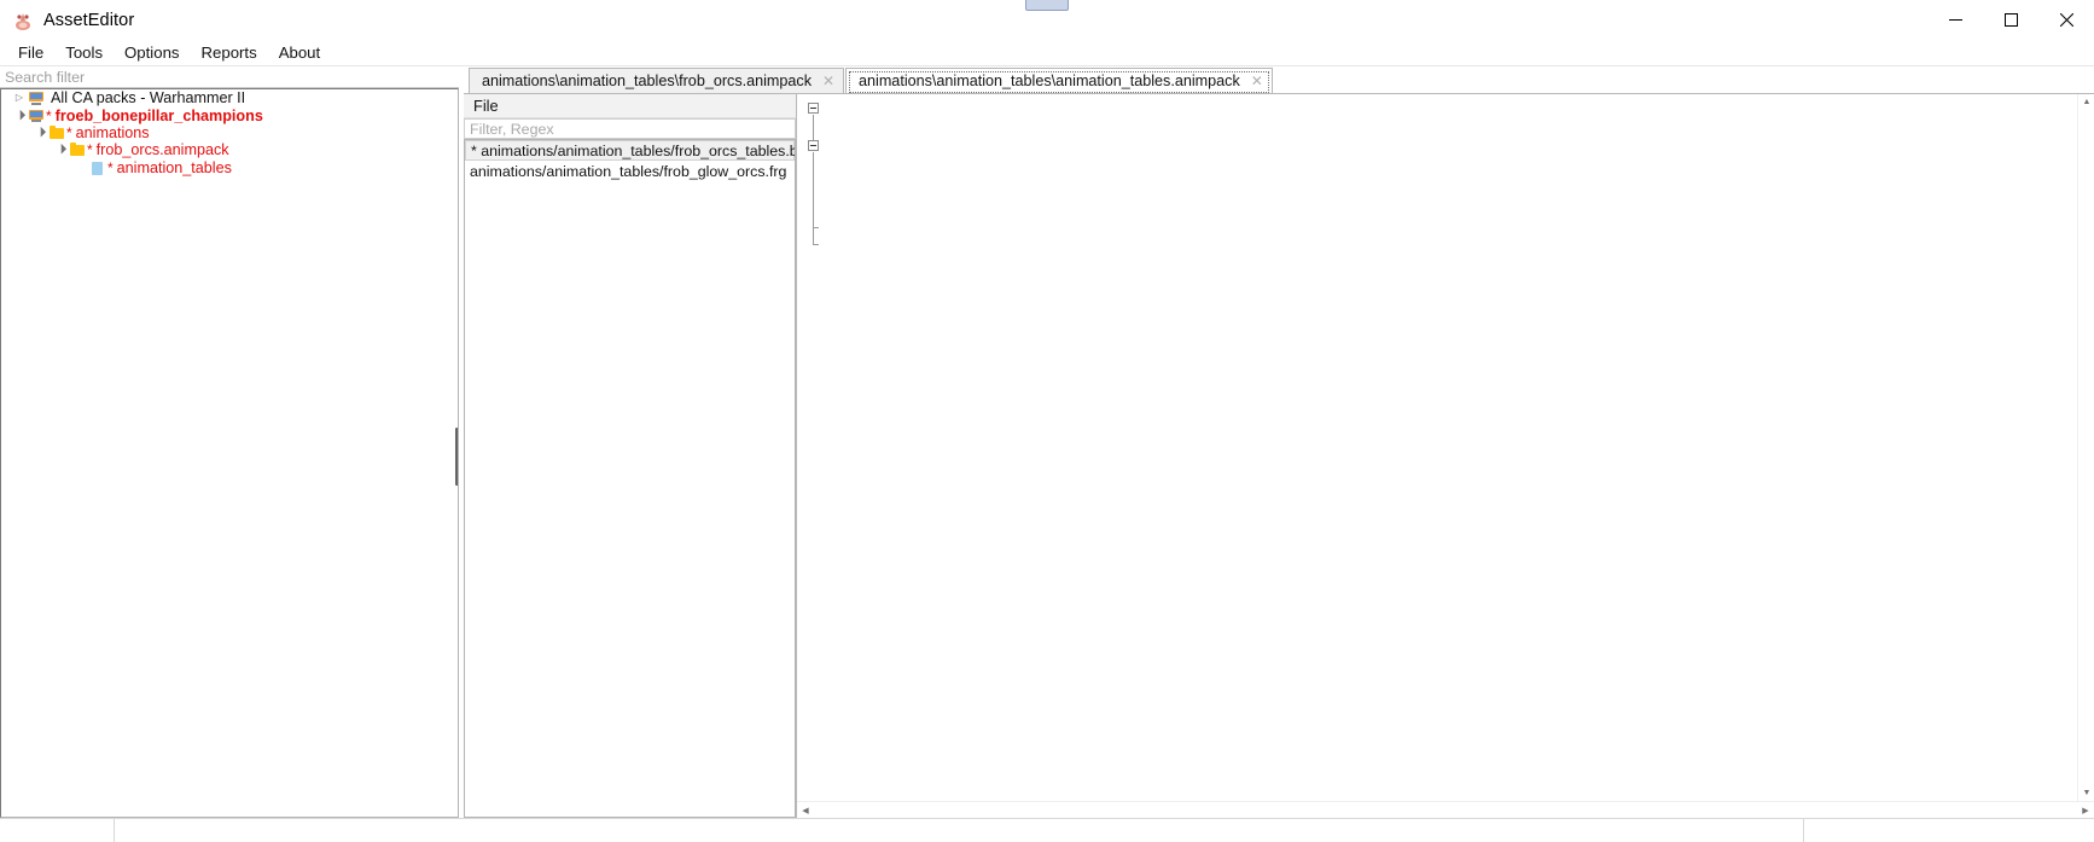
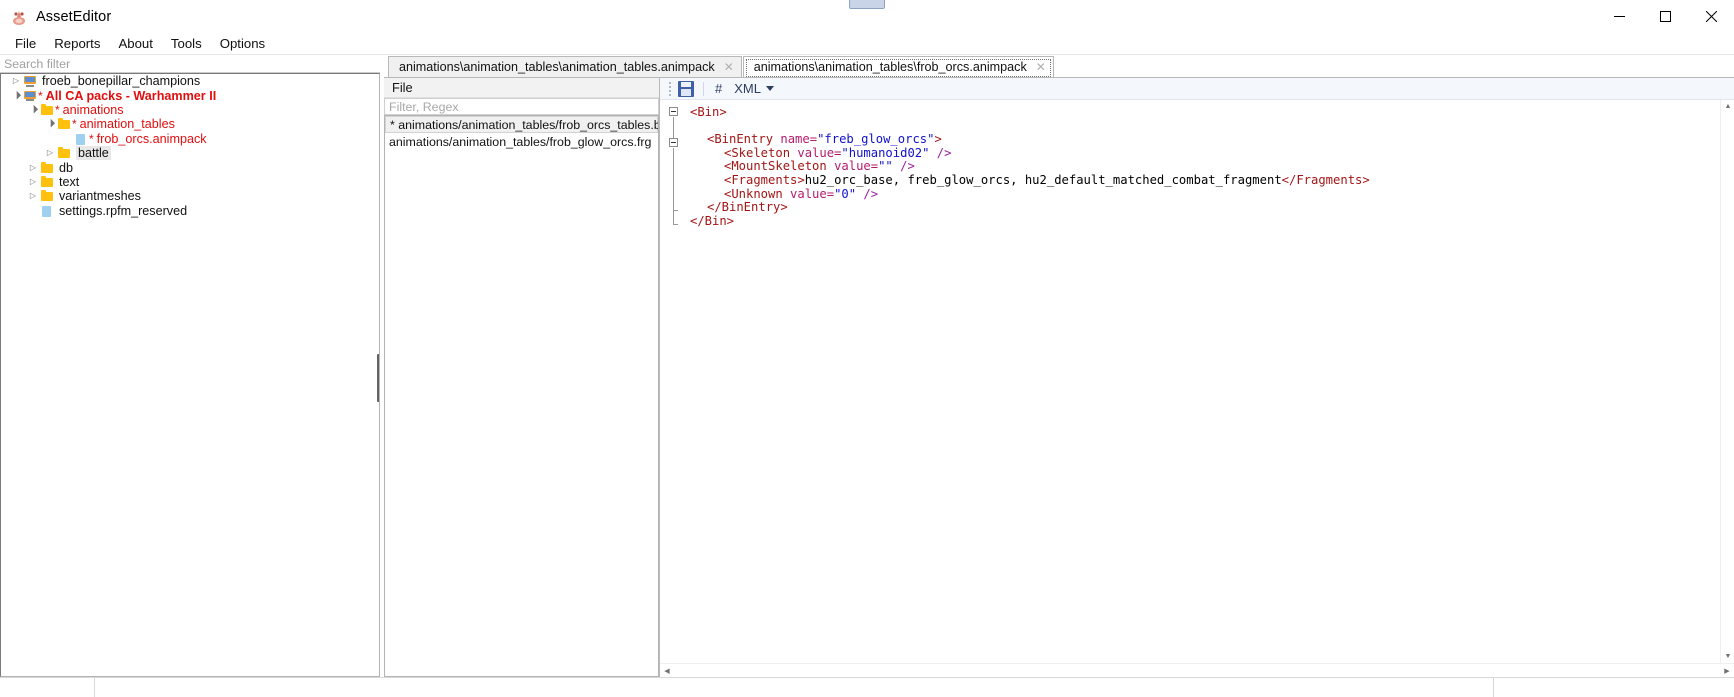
  AssetEditor
  File
- Tools
+ Reports
- Options
+ About
- Reports
+ Tools
- About
+ Options
  Search filter
- All CA packs - Warhammer II
+ froeb_bonepillar_champions
  *
- froeb_bonepillar_champions
+ All CA packs - Warhammer II
  *
  animations
  *
- frob_orcs.animpack
+ animation_tables
  *
- animation_tables
+ frob_orcs.animpack
+ battle
+ db
+ text
+ variantmeshes
+ settings.rpfm_reserved
- animations\animation_tables\frob_orcs.animpack
+ animations\animation_tables\animation_tables.animpack
  ✕
- animations\animation_tables\animation_tables.animpack
+ animations\animation_tables\frob_orcs.animpack
  ✕
  File
  Filter, Regex
  * animations/animation_tables/frob_orcs_tables.b
  animations/animation_tables/frob_glow_orcs.frg
+ #
+ XML
+ <Bin>
+ <BinEntry name="freb_glow_orcs">
+ <Skeleton value="humanoid02" />
+ <MountSkeleton value="" />
+ <Fragments>hu2_orc_base, freb_glow_orcs, hu2_default_matched_combat_fragment</Fragments>
+ <Unknown value="0" />
+ </BinEntry>
+ </Bin>
